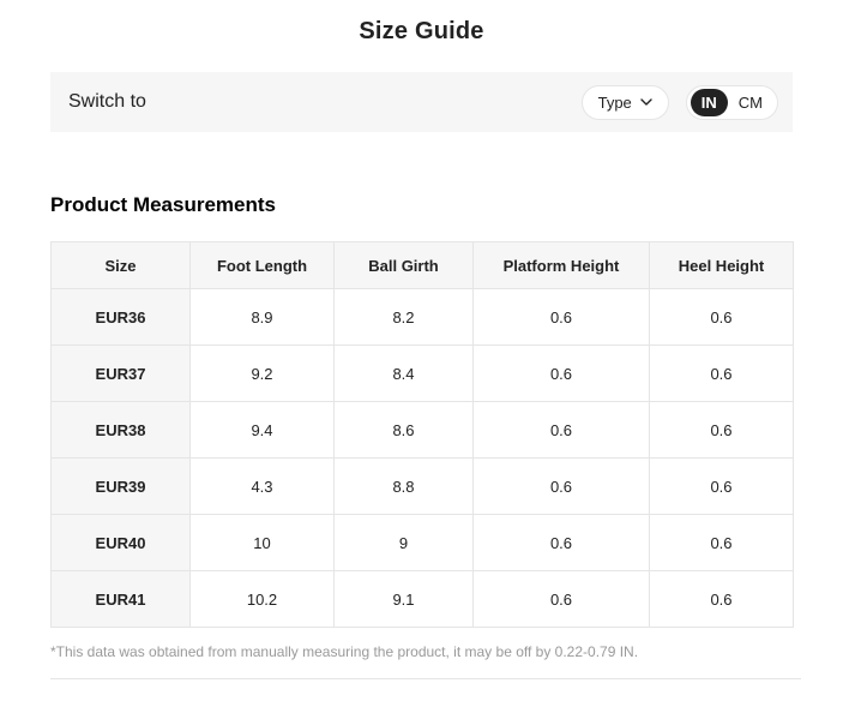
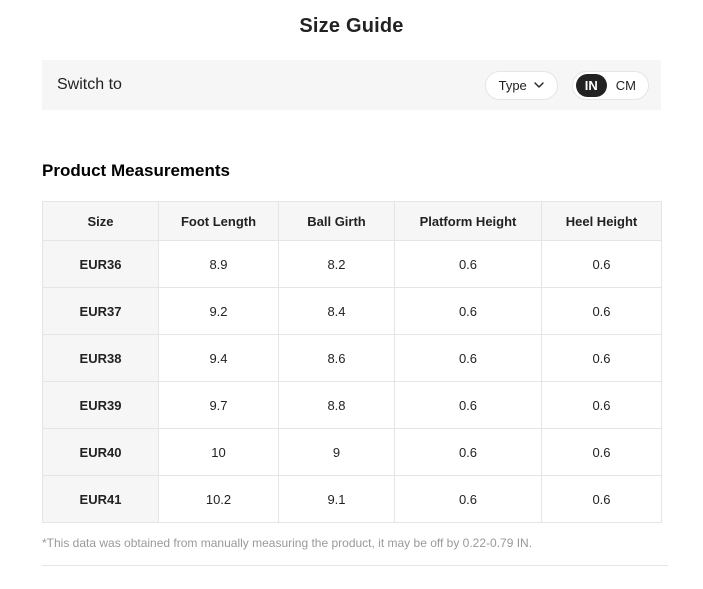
  Size Guide
  Switch to
  Type
  IN
  CM
  Product Measurements
  Size	Foot Length	Ball Girth	Platform Height	Heel Height
  EUR36	8.9	8.2	0.6	0.6
  EUR37	9.2	8.4	0.6	0.6
  EUR38	9.4	8.6	0.6	0.6
- EUR39	4.3	8.8	0.6	0.6
+ EUR39	9.7	8.8	0.6	0.6
  EUR40	10	9	0.6	0.6
  EUR41	10.2	9.1	0.6	0.6
  *This data was obtained from manually measuring the product, it may be off by 0.22-0.79 IN.
